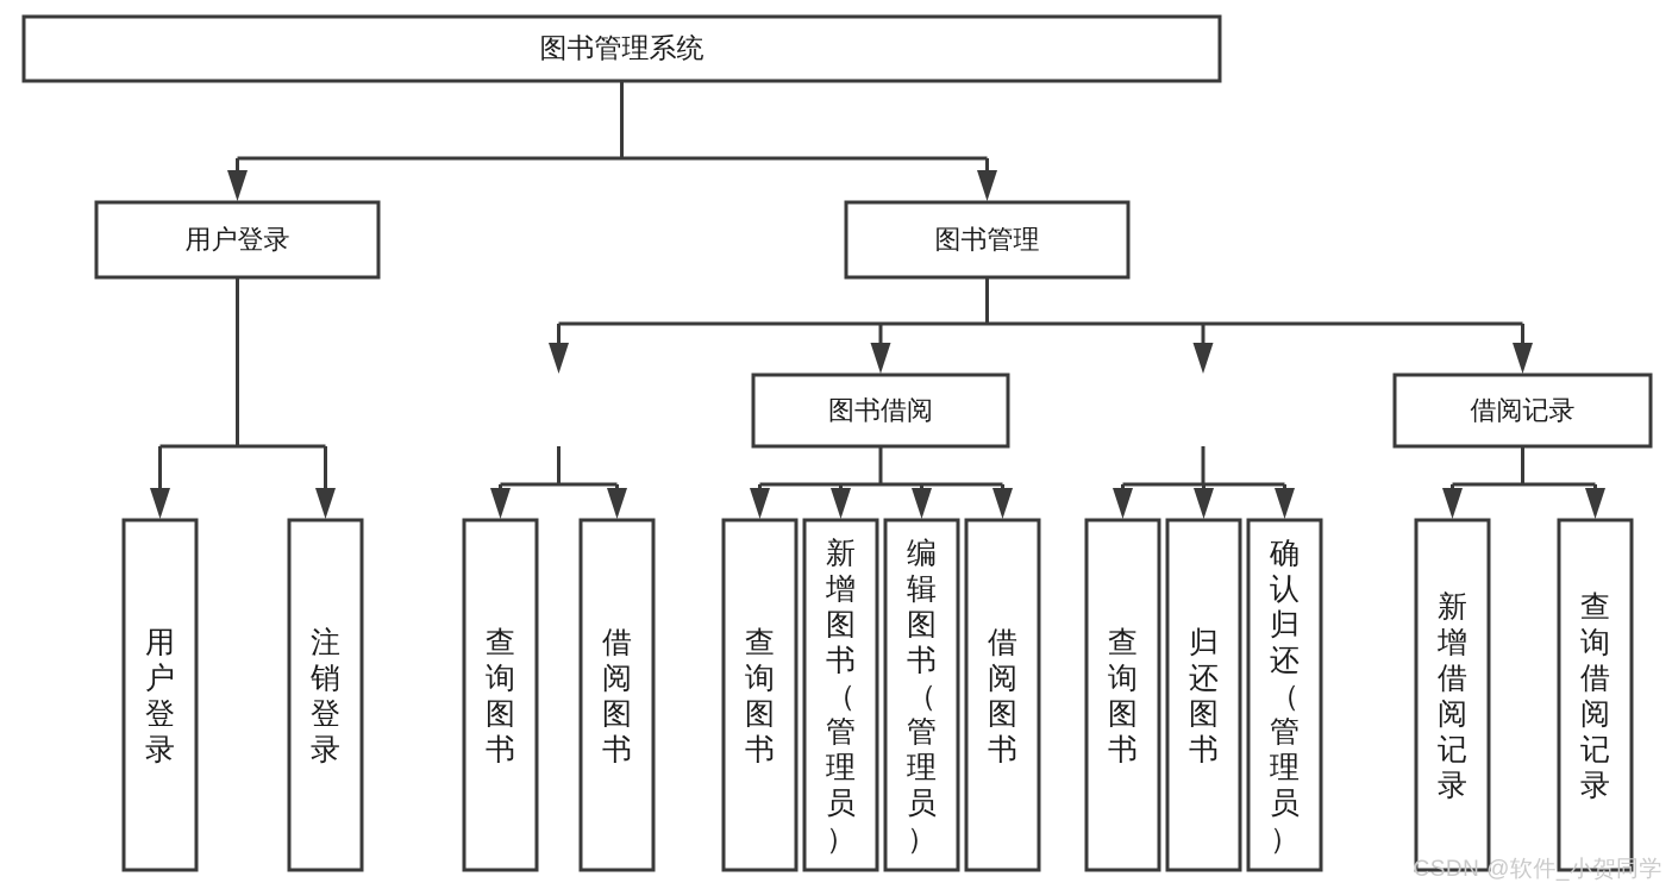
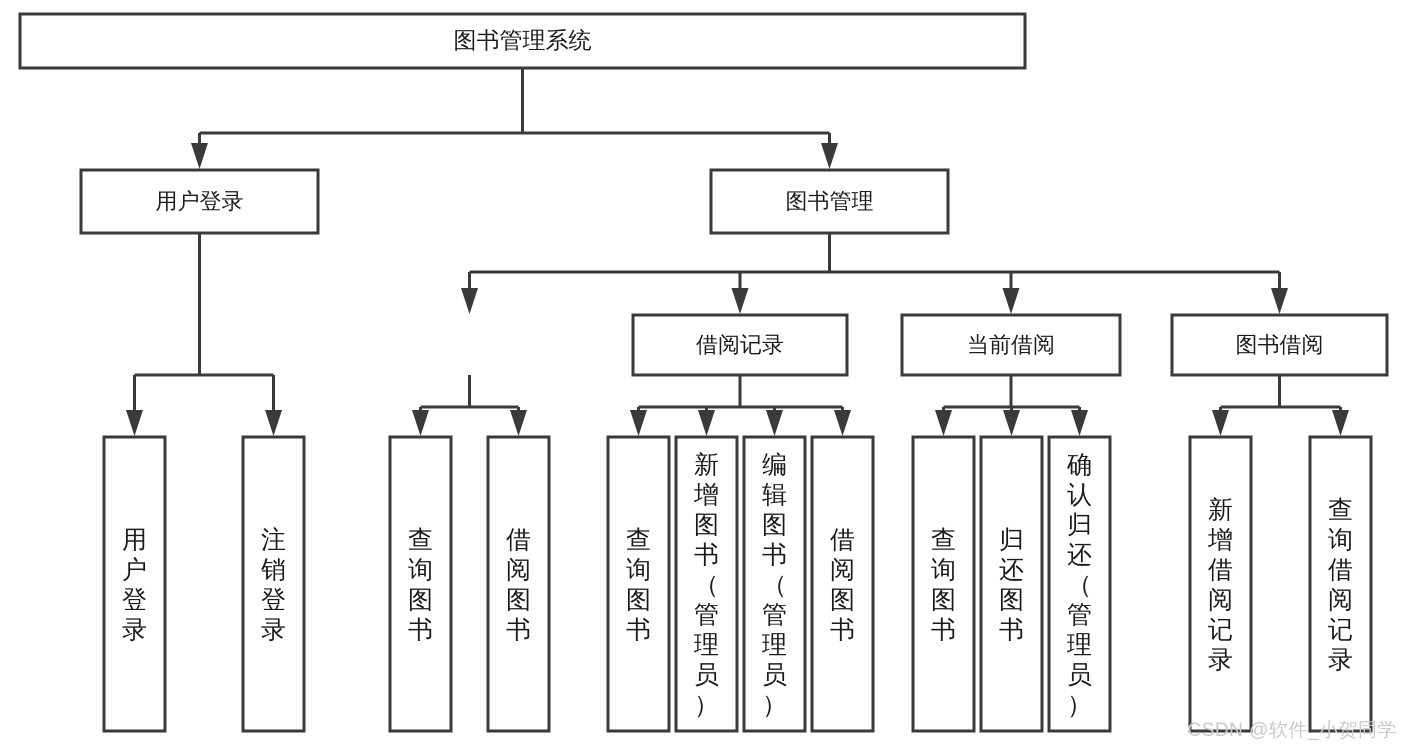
  图书管理系统
  用户登录
  图书管理
- 图书借阅
+ 借阅记录
+ 当前借阅
- 借阅记录
+ 图书借阅
  用户登录
  注销登录
  查询图书
  借阅图书
  查询图书
  新增图书（管理员）
  编辑图书（管理员）
  借阅图书
  查询图书
  归还图书
  确认归还（管理员）
  新增借阅记录
  查询借阅记录
  CSDN @软件_小贺同学
